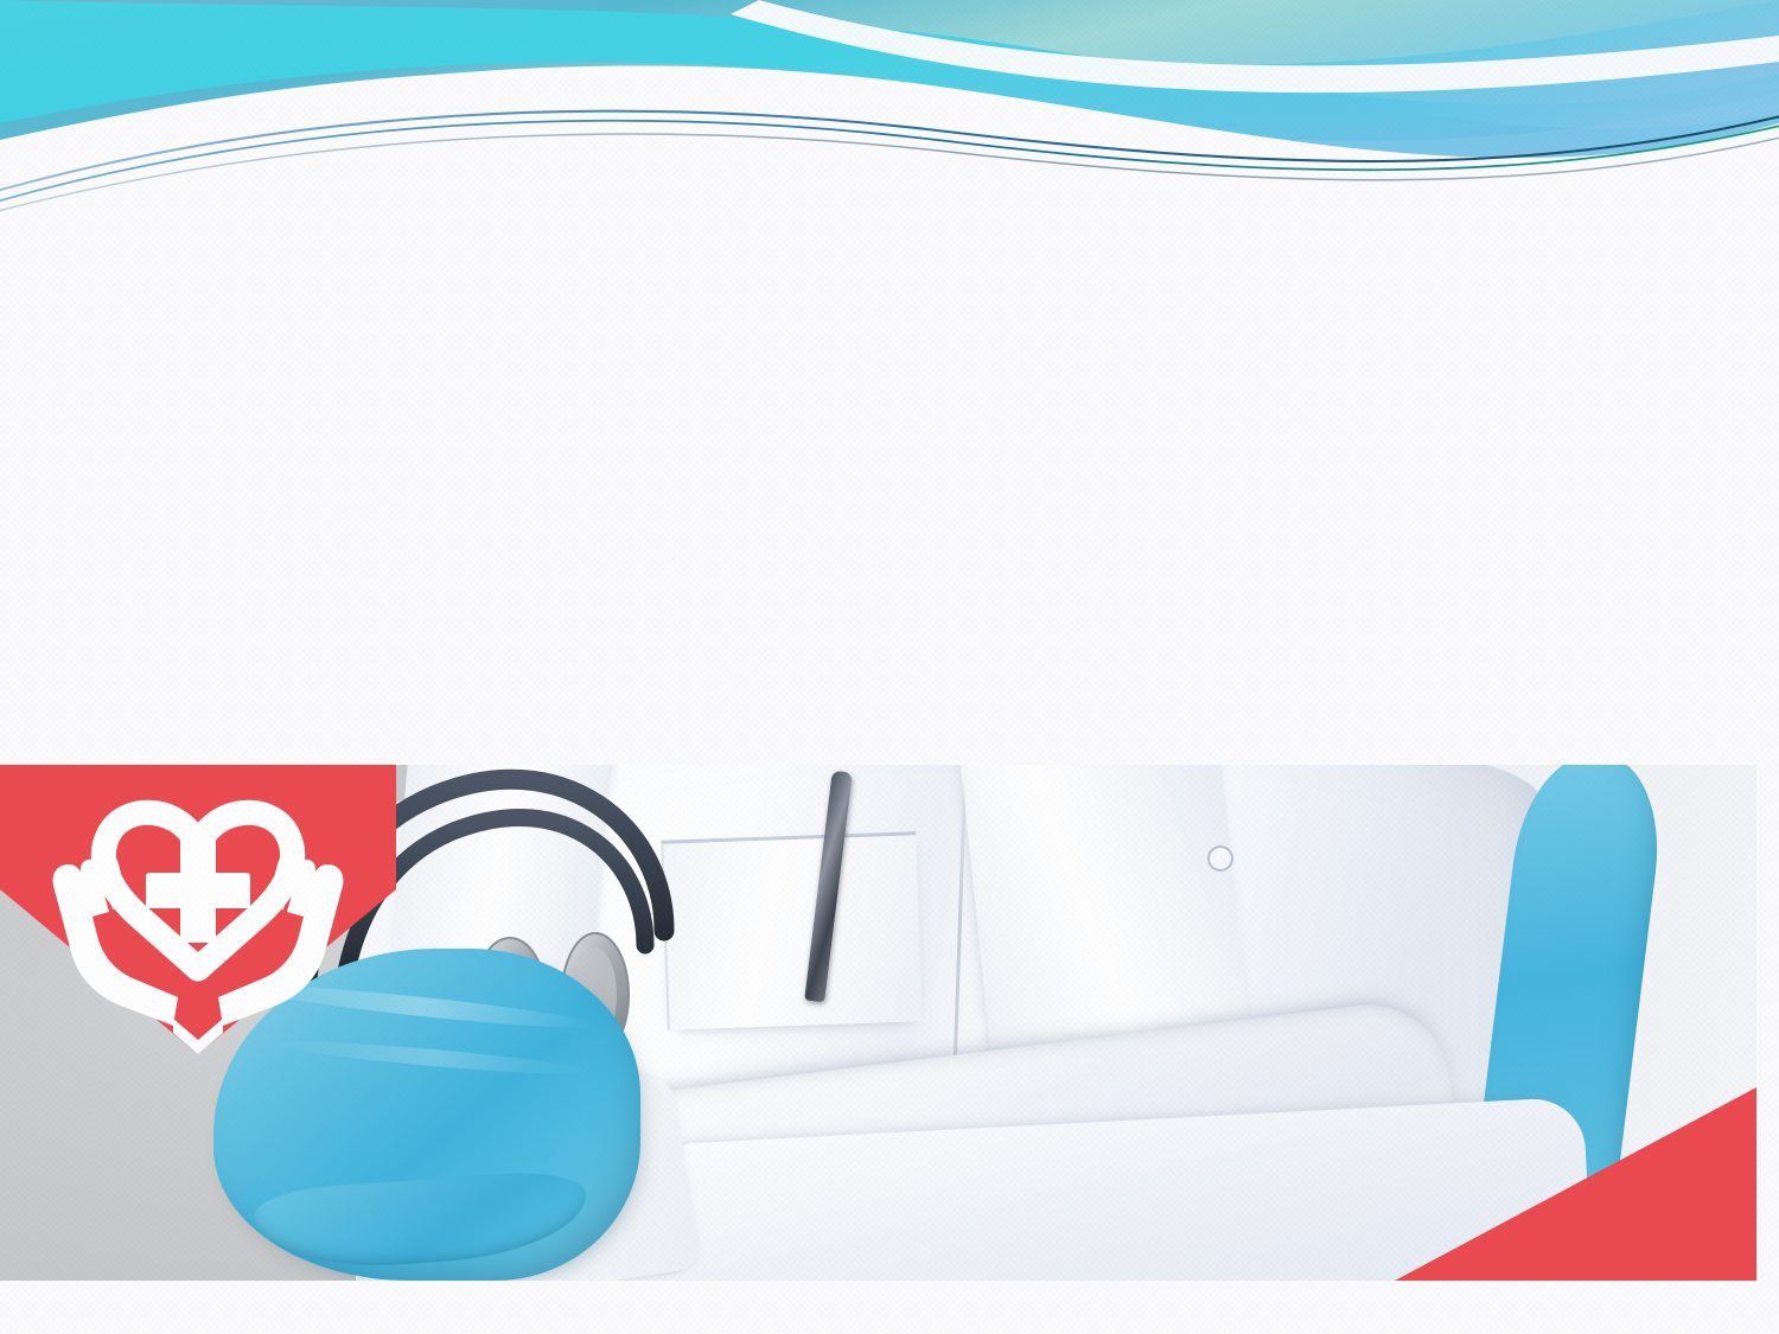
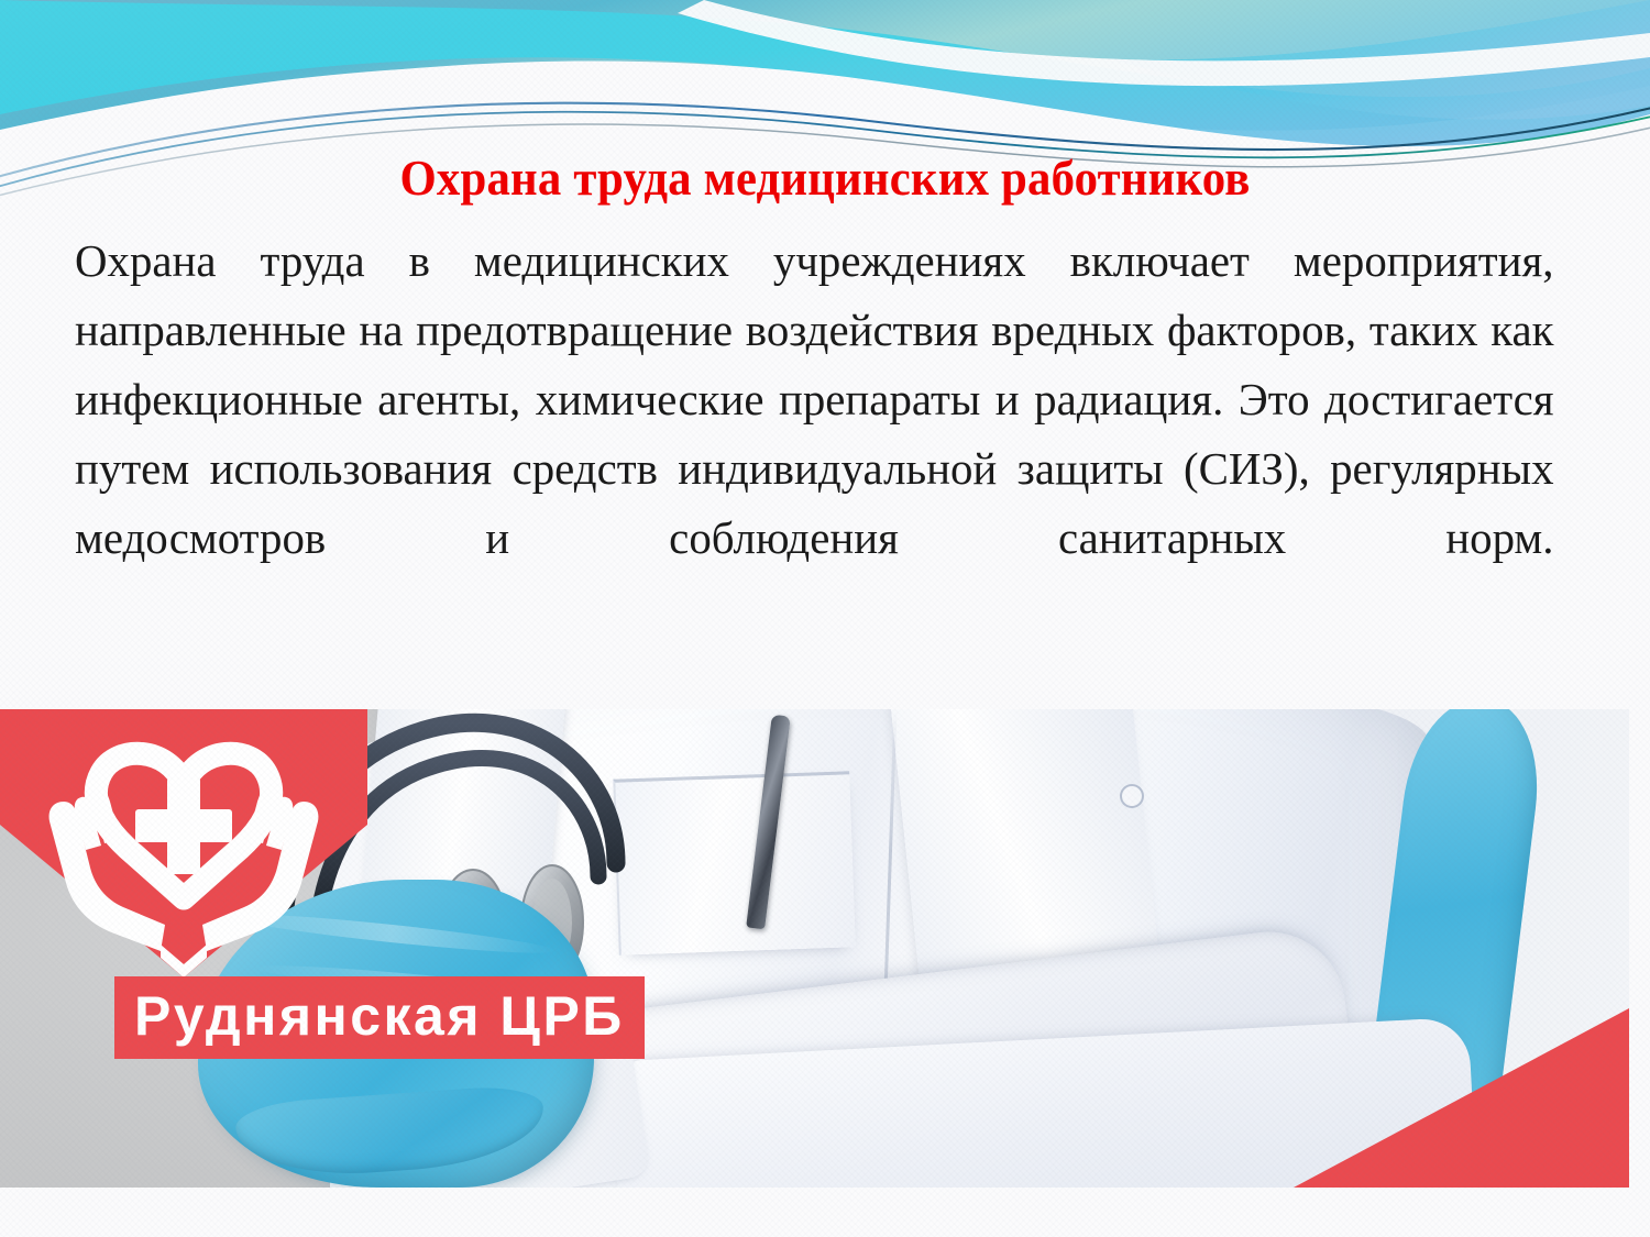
+ Охрана труда медицинских работников
+ Охрана труда в медицинских учреждениях включает мероприятия, направленные на предотвращение воздействия вредных факторов, таких как инфекционные агенты, химические препараты и радиация. Это достигается путем использования средств индивидуальной защиты (СИЗ), регулярных медосмотров и соблюдения санитарных норм.
+ Руднянская ЦРБ
